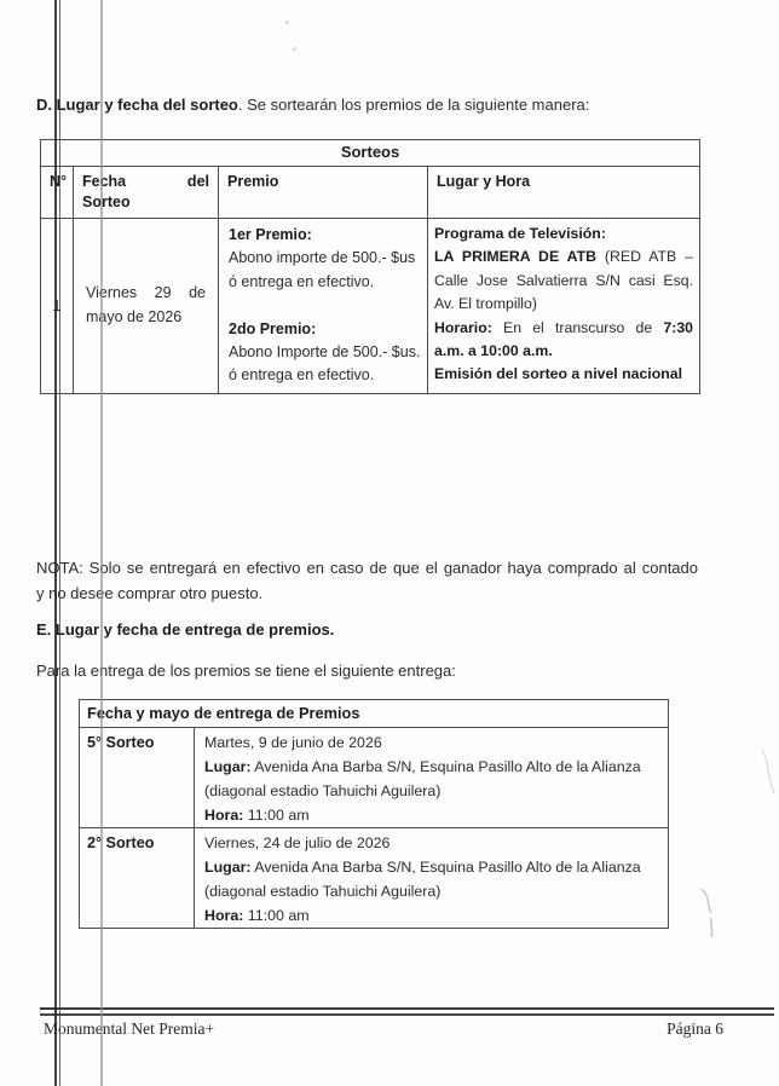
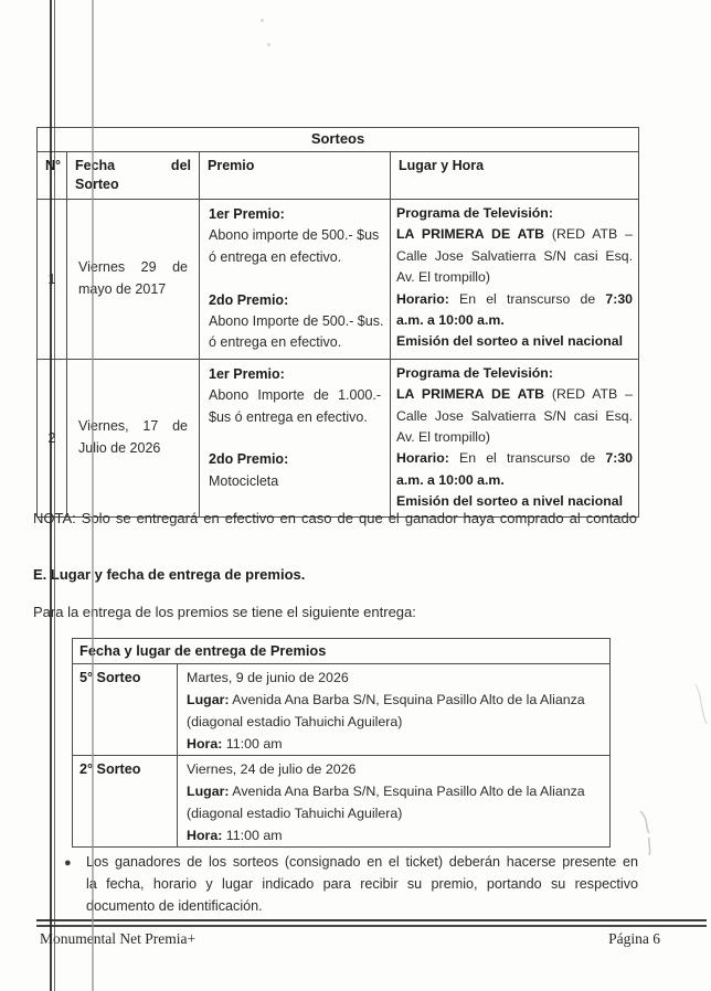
- D. Lugar y fecha del sorteo. Se sortearán los premios de la siguiente manera:
  Sorteos
  N°	Fecha del Sorteo	Premio	Lugar y Hora
- 1	Viernes 29 de mayo de 2026	1er Premio: Abono importe de 500.- $us ó entrega en efectivo. 2do Premio: Abono Importe de 500.- $us. ó entrega en efectivo.	Programa de Televisión: LA PRIMERA DE ATB (RED ATB – Calle Jose Salvatierra S/N casi Esq. Av. El trompillo) Horario: En el transcurso de 7:30 a.m. a 10:00 a.m. Emisión del sorteo a nivel nacional
+ 1	Viernes 29 de mayo de 2017	1er Premio: Abono importe de 500.- $us ó entrega en efectivo. 2do Premio: Abono Importe de 500.- $us. ó entrega en efectivo.	Programa de Televisión: LA PRIMERA DE ATB (RED ATB – Calle Jose Salvatierra S/N casi Esq. Av. El trompillo) Horario: En el transcurso de 7:30 a.m. a 10:00 a.m. Emisión del sorteo a nivel nacional
+ 2	Viernes, 17 de Julio de 2026	1er Premio: Abono Importe de 1.000.- $us ó entrega en efectivo. 2do Premio: Motocicleta	Programa de Televisión: LA PRIMERA DE ATB (RED ATB – Calle Jose Salvatierra S/N casi Esq. Av. El trompillo) Horario: En el transcurso de 7:30 a.m. a 10:00 a.m. Emisión del sorteo a nivel nacional
  NOTA: Solo se entregará en efectivo en caso de que el ganador haya comprado al contado
- y no desee comprar otro puesto.
  E. Lugar y fecha de entrega de premios.
  Para la entrega de los premios se tiene el siguiente entrega:
- Fecha y mayo de entrega de Premios
+ Fecha y lugar de entrega de Premios
  5° Sorteo	Martes, 9 de junio de 2026 Lugar: Avenida Ana Barba S/N, Esquina Pasillo Alto de la Alianza (diagonal estadio Tahuichi Aguilera) Hora: 11:00 am
  2° Sorteo	Viernes, 24 de julio de 2026 Lugar: Avenida Ana Barba S/N, Esquina Pasillo Alto de la Alianza (diagonal estadio Tahuichi Aguilera) Hora: 11:00 am
+ ●
+ Los ganadores de los sorteos (consignado en el ticket) deberán hacerse presente en
+ la fecha, horario y lugar indicado para recibir su premio, portando su respectivo
+ documento de identificación.
  Monumental Net Premia+
  Página 6
